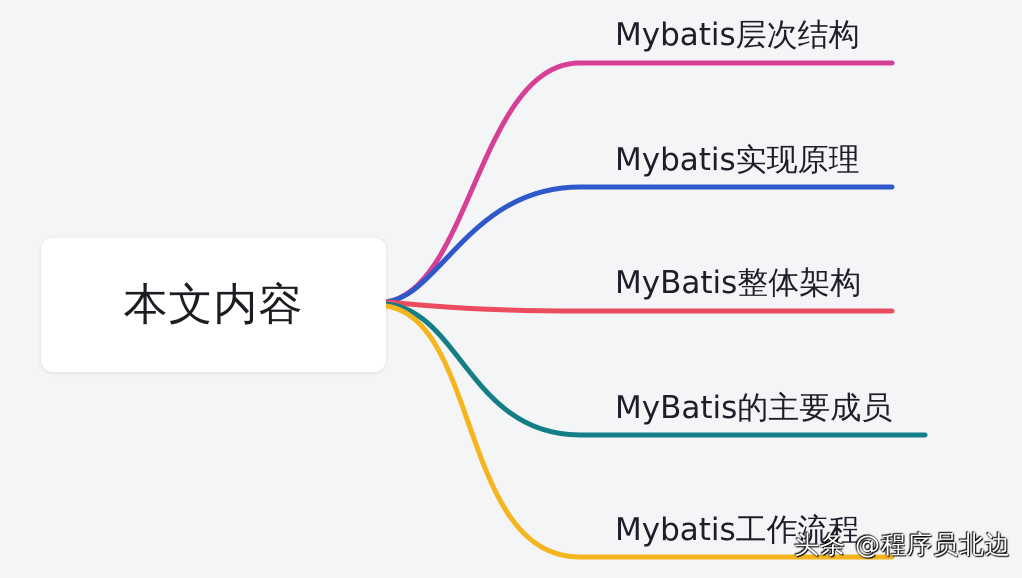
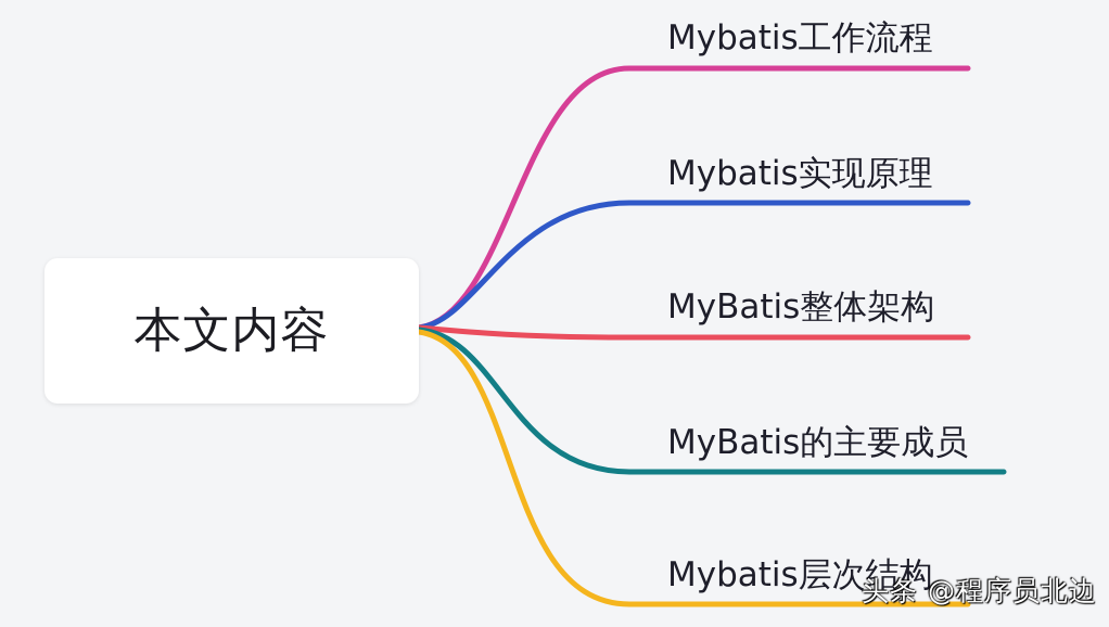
  本文内容
- Mybatis层次结构
+ Mybatis工作流程
  Mybatis实现原理
  MyBatis整体架构
  MyBatis的主要成员
- Mybatis工作流程
+ Mybatis层次结构
  头条 @程序员北边
